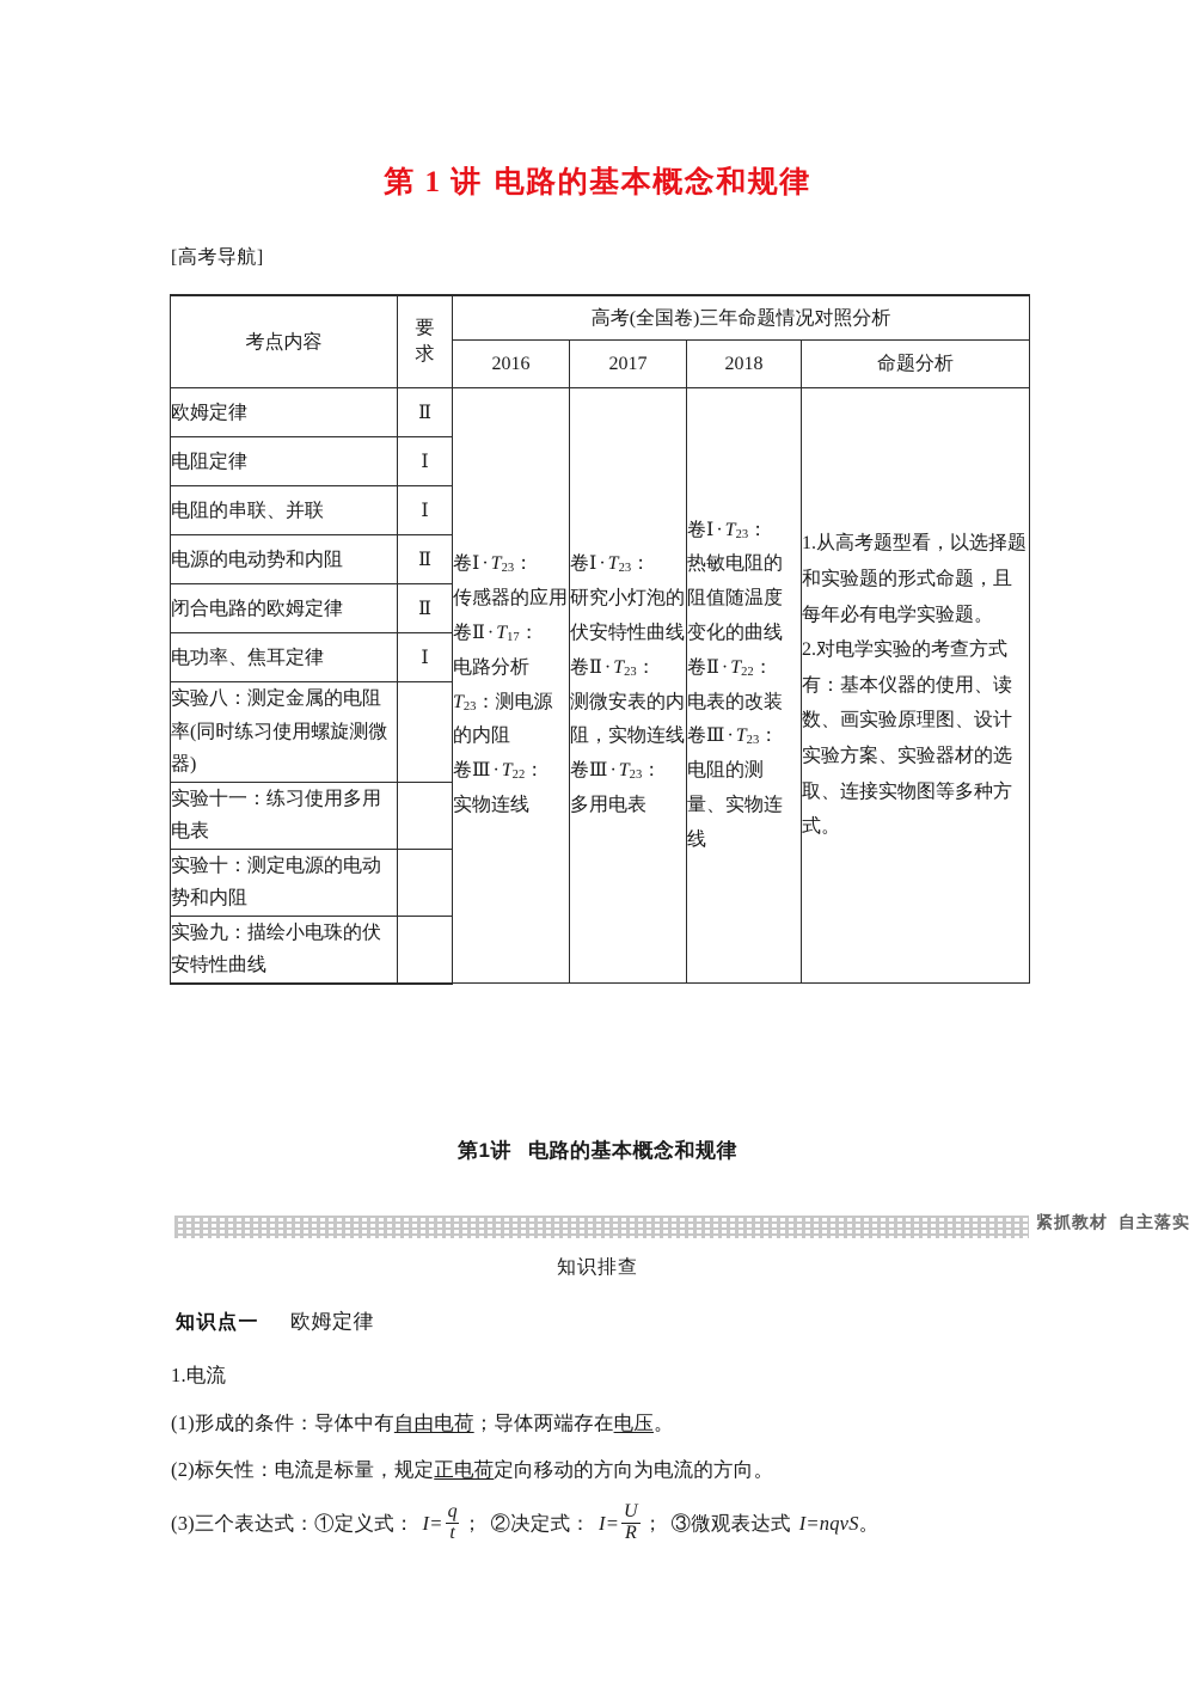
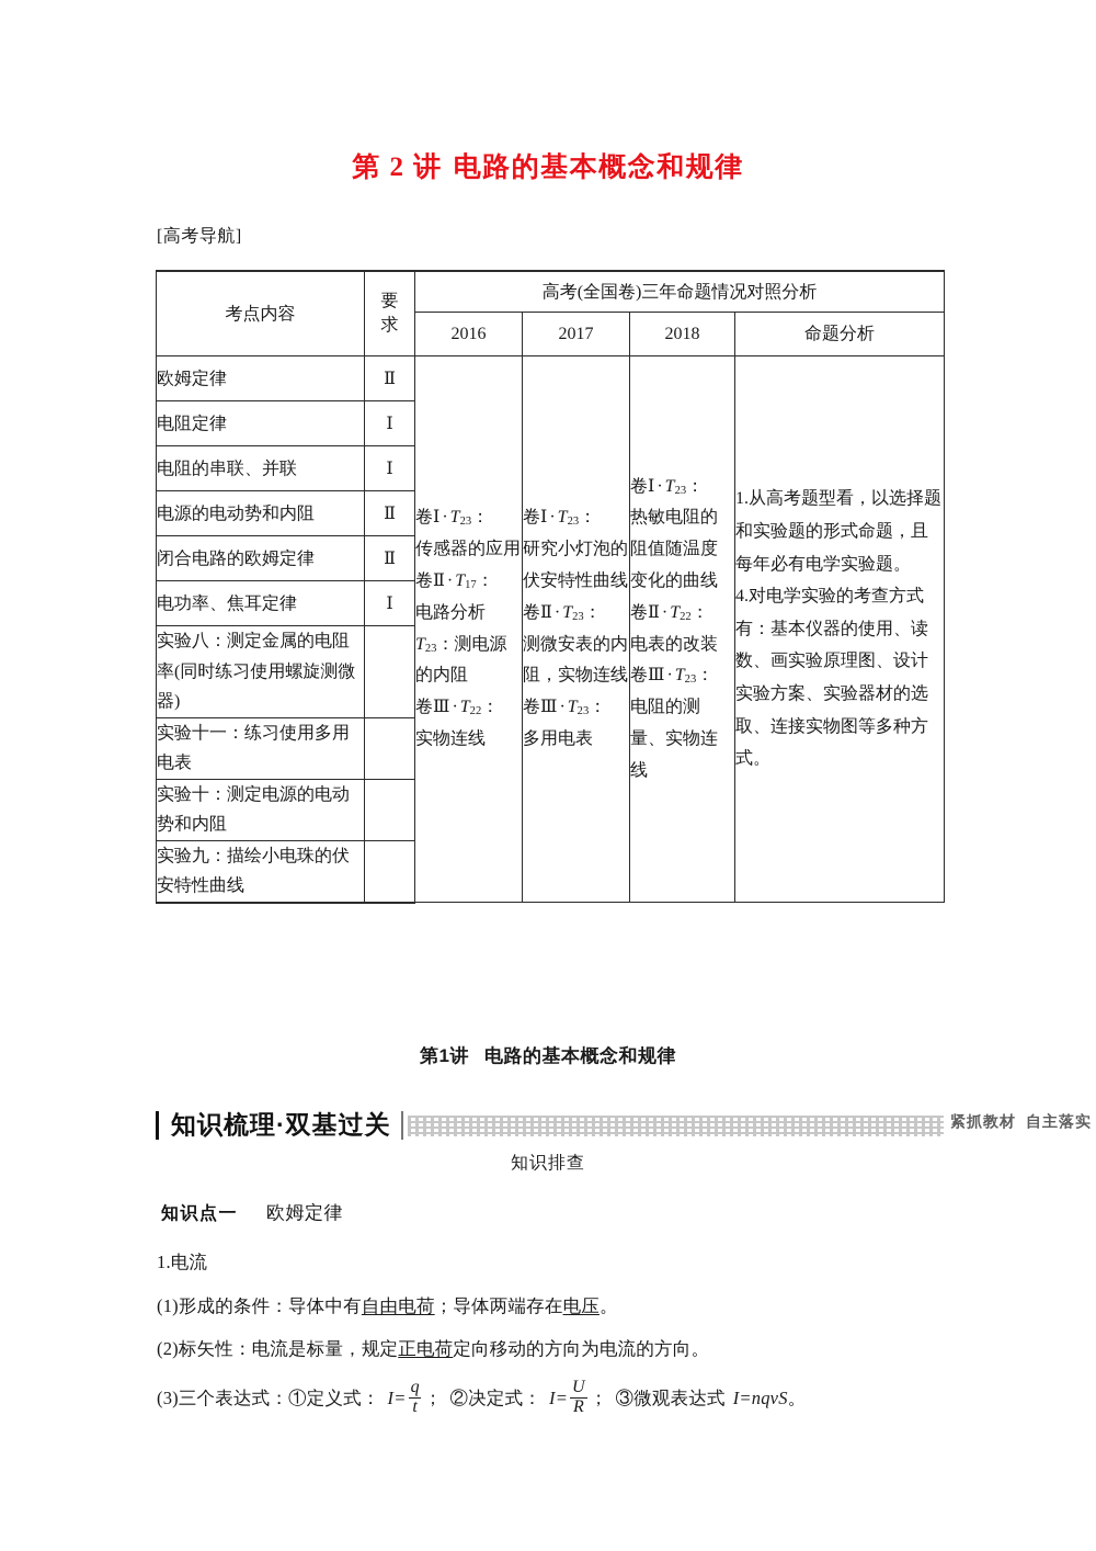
- 第 1 讲 电路的基本概念和规律
+ 第 2 讲 电路的基本概念和规律
  [高考导航]
  考点内容	要 求	高考(全国卷)三年命题情况对照分析
  2016	2017	2018	命题分析
- 欧姆定律	Ⅱ	卷Ⅰ·T23： 传感器的应用 卷Ⅱ·T17： 电路分析 T23：测电源的内阻 卷Ⅲ·T22： 实物连线	卷Ⅰ·T23： 研究小灯泡的伏安特性曲线 卷Ⅱ·T23： 测微安表的内阻，实物连线 卷Ⅲ·T23： 多用电表	卷Ⅰ·T23： 热敏电阻的阻值随温度变化的曲线 卷Ⅱ·T22： 电表的改装 卷Ⅲ·T23： 电阻的测量、实物连线	1.从高考题型看，以选择题和实验题的形式命题，且每年必有电学实验题。 2.对电学实验的考查方式有：基本仪器的使用、读数、画实验原理图、设计实验方案、实验器材的选取、连接实物图等多种方式。
+ 欧姆定律	Ⅱ	卷Ⅰ·T23： 传感器的应用 卷Ⅱ·T17： 电路分析 T23：测电源的内阻 卷Ⅲ·T22： 实物连线	卷Ⅰ·T23： 研究小灯泡的伏安特性曲线 卷Ⅱ·T23： 测微安表的内阻，实物连线 卷Ⅲ·T23： 多用电表	卷Ⅰ·T23： 热敏电阻的阻值随温度变化的曲线 卷Ⅱ·T22： 电表的改装 卷Ⅲ·T23： 电阻的测量、实物连线	1.从高考题型看，以选择题和实验题的形式命题，且每年必有电学实验题。 4.对电学实验的考查方式有：基本仪器的使用、读数、画实验原理图、设计实验方案、实验器材的选取、连接实物图等多种方式。
  电阻定律	Ⅰ
  电阻的串联、并联	Ⅰ
  电源的电动势和内阻	Ⅱ
  闭合电路的欧姆定律	Ⅱ
  电功率、焦耳定律	Ⅰ
  实验八：测定金属的电阻率(同时练习使用螺旋测微器)
  实验十一：练习使用多用电表
  实验十：测定电源的电动势和内阻
  实验九：描绘小电珠的伏安特性曲线
  第1讲 电路的基本概念和规律
+ 知识梳理·双基过关
  紧抓教材 自主落实
  知识排查
  知识点一
  欧姆定律
  1.电流
  (1)形成的条件：导体中有自由电荷；导体两端存在电压。
  (2)标矢性：电流是标量，规定正电荷定向移动的方向为电流的方向。
  (3)三个表达式：①定义式：
  I
  =
  q
  t
  ；
  ②决定式：
  I
  =
  U
  R
  ；
  ③微观表达式
  I
  =
  nqvS
  。
